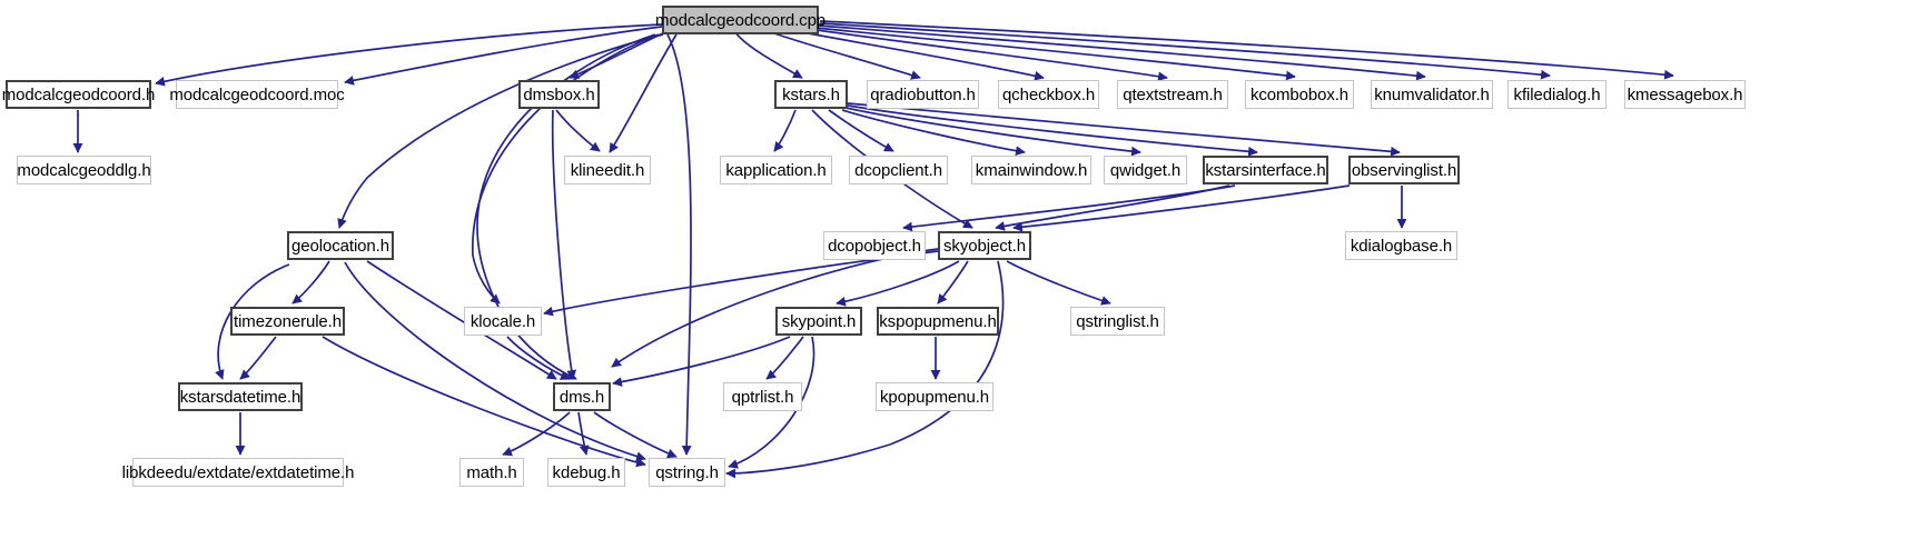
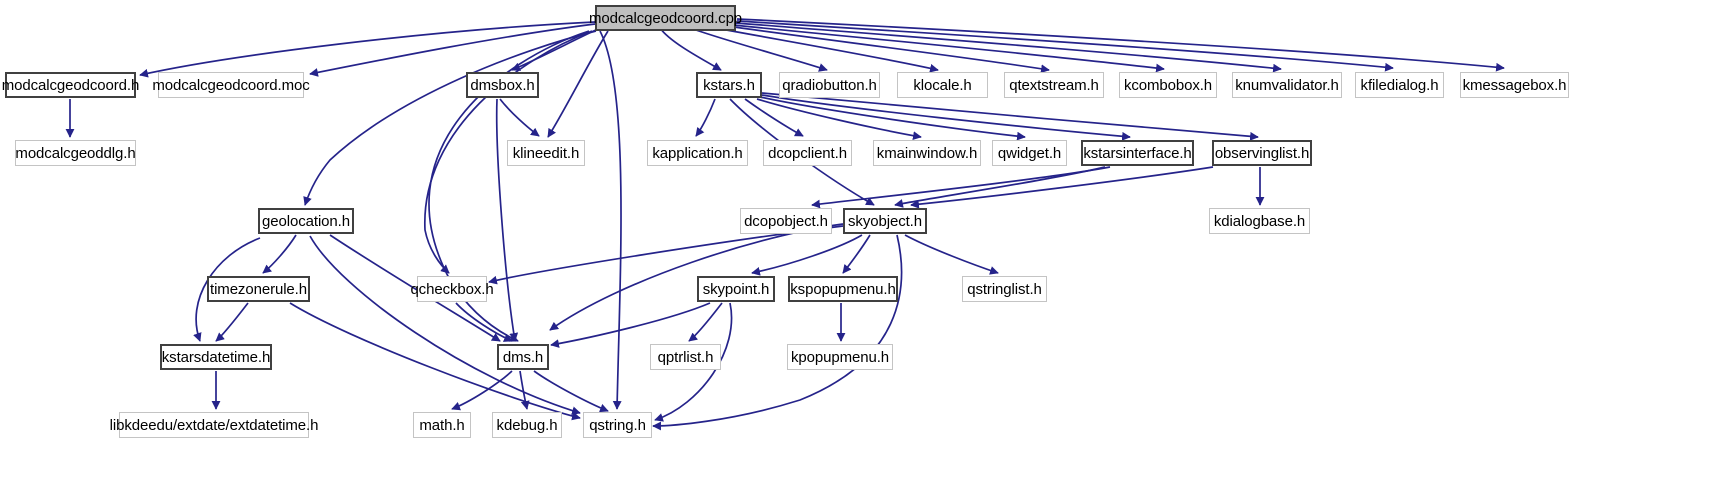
  modcalcgeodcoord.cpp
  modcalcgeodcoord.h
  modcalcgeodcoord.moc
  dmsbox.h
  kstars.h
  qradiobutton.h
- qcheckbox.h
+ klocale.h
  qtextstream.h
  kcombobox.h
  knumvalidator.h
  kfiledialog.h
  kmessagebox.h
  modcalcgeoddlg.h
  klineedit.h
  kapplication.h
  dcopclient.h
  kmainwindow.h
  qwidget.h
  kstarsinterface.h
  observinglist.h
  geolocation.h
  dcopobject.h
  skyobject.h
  kdialogbase.h
  timezonerule.h
- klocale.h
+ qcheckbox.h
  skypoint.h
  kspopupmenu.h
  qstringlist.h
  kstarsdatetime.h
  dms.h
  qptrlist.h
  kpopupmenu.h
  libkdeedu/extdate/extdatetime.h
  math.h
  kdebug.h
  qstring.h
